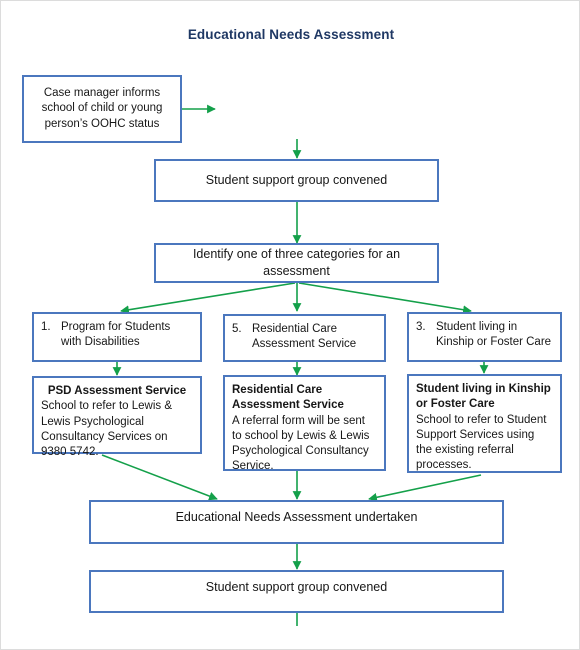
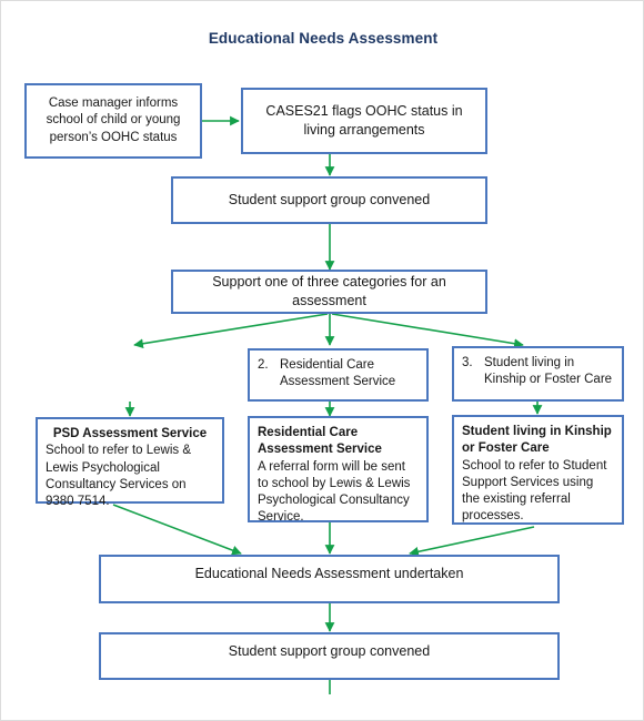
  Educational Needs Assessment
  Case manager informs school of child or young person’s OOHC status
+ CASES21 flags OOHC status in living arrangements
  Student support group convened
- Identify one of three categories for an assessment
+ Support one of three categories for an assessment
- 1.
- Program for Students with Disabilities
- 5.
+ 2.
  Residential Care Assessment Service
  3.
  Student living in Kinship or Foster Care
  PSD Assessment Service
- School to refer to Lewis & Lewis Psychological Consultancy Services on 9380 5742.
+ School to refer to Lewis & Lewis Psychological Consultancy Services on 9380 7514.
  Residential Care Assessment Service
  A referral form will be sent to school by Lewis & Lewis Psychological Consultancy Service.
  Student living in Kinship or Foster Care
  School to refer to Student Support Services using the existing referral processes.
  Educational Needs Assessment undertaken
  Student support group convened
